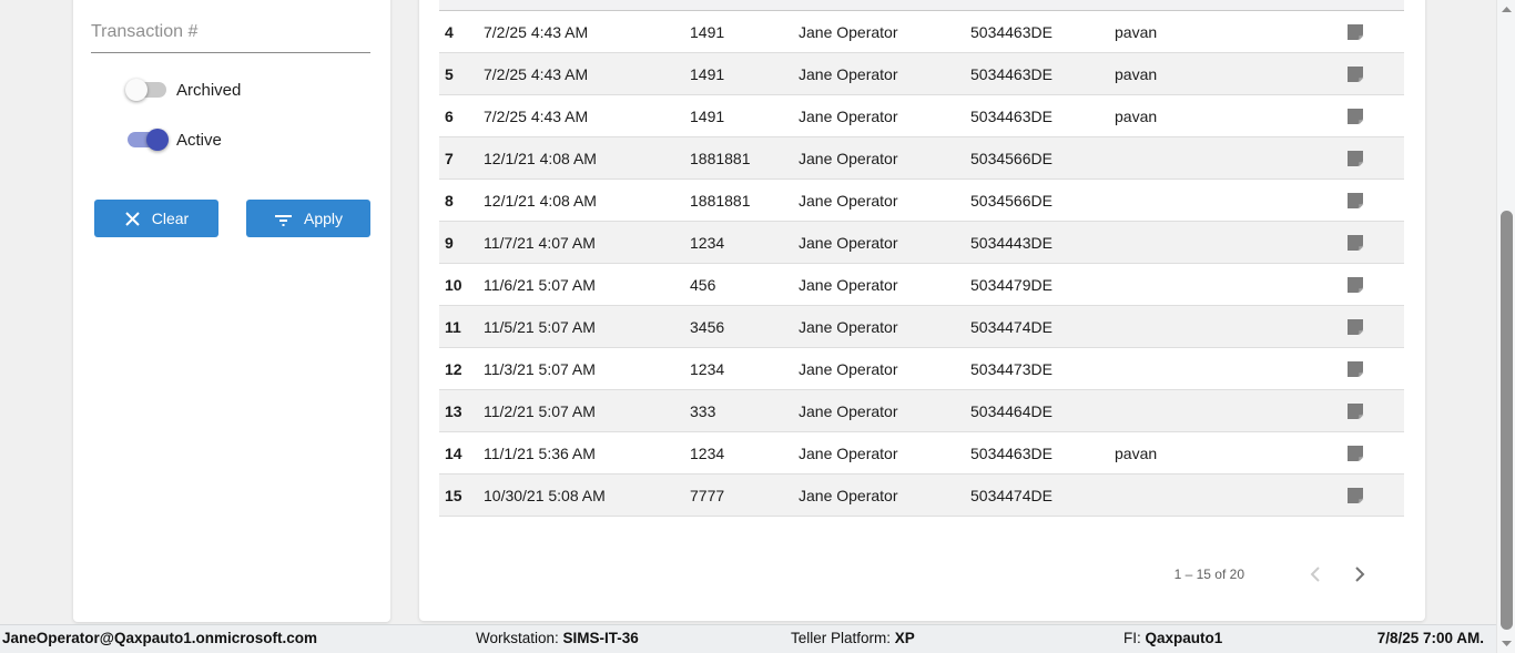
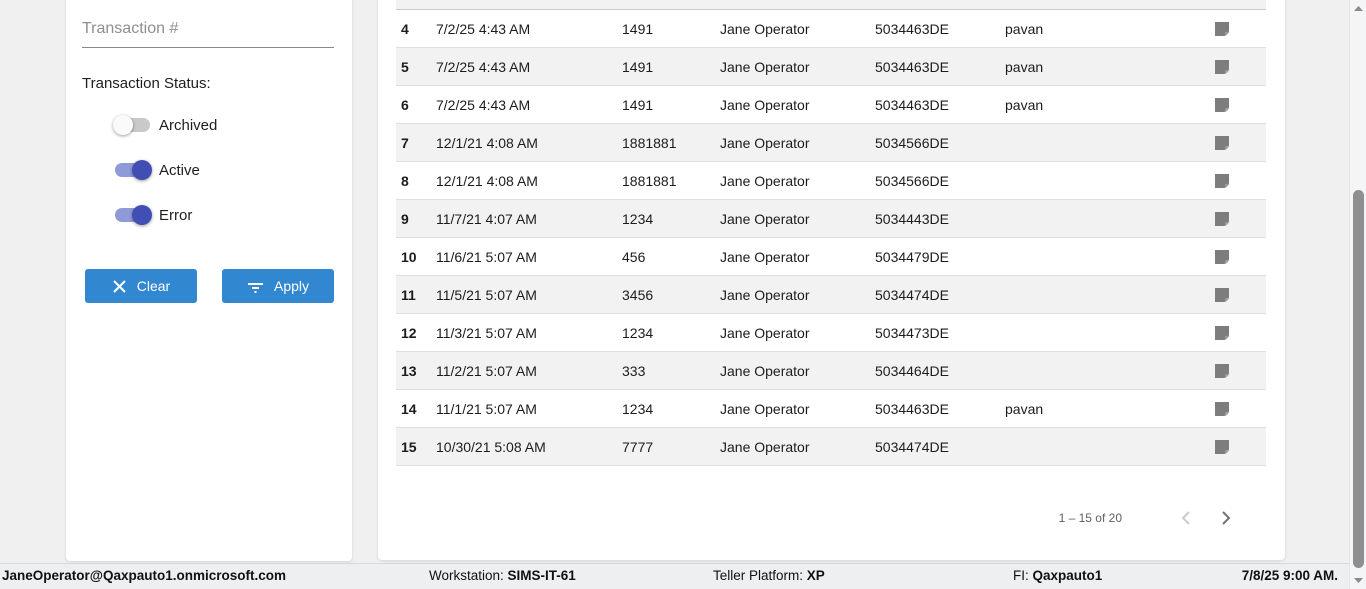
  Transaction #
+ Transaction Status:
  Archived
  Active
+ Error
  Clear
  Apply
  4
  7/2/25 4:43 AM
  1491
  Jane Operator
  5034463DE
  pavan
  5
  7/2/25 4:43 AM
  1491
  Jane Operator
  5034463DE
  pavan
  6
  7/2/25 4:43 AM
  1491
  Jane Operator
  5034463DE
  pavan
  7
  12/1/21 4:08 AM
  1881881
  Jane Operator
  5034566DE
  8
  12/1/21 4:08 AM
  1881881
  Jane Operator
  5034566DE
  9
  11/7/21 4:07 AM
  1234
  Jane Operator
  5034443DE
  10
  11/6/21 5:07 AM
  456
  Jane Operator
  5034479DE
  11
  11/5/21 5:07 AM
  3456
  Jane Operator
  5034474DE
  12
  11/3/21 5:07 AM
  1234
  Jane Operator
  5034473DE
  13
  11/2/21 5:07 AM
  333
  Jane Operator
  5034464DE
  14
- 11/1/21 5:36 AM
+ 11/1/21 5:07 AM
  1234
  Jane Operator
  5034463DE
  pavan
  15
  10/30/21 5:08 AM
  7777
  Jane Operator
  5034474DE
  1 – 15 of 20
  JaneOperator@Qaxpauto1.onmicrosoft.com
- Workstation: SIMS-IT-36
+ Workstation: SIMS-IT-61
  Teller Platform: XP
  FI: Qaxpauto1
- 7/8/25 7:00 AM.
+ 7/8/25 9:00 AM.
